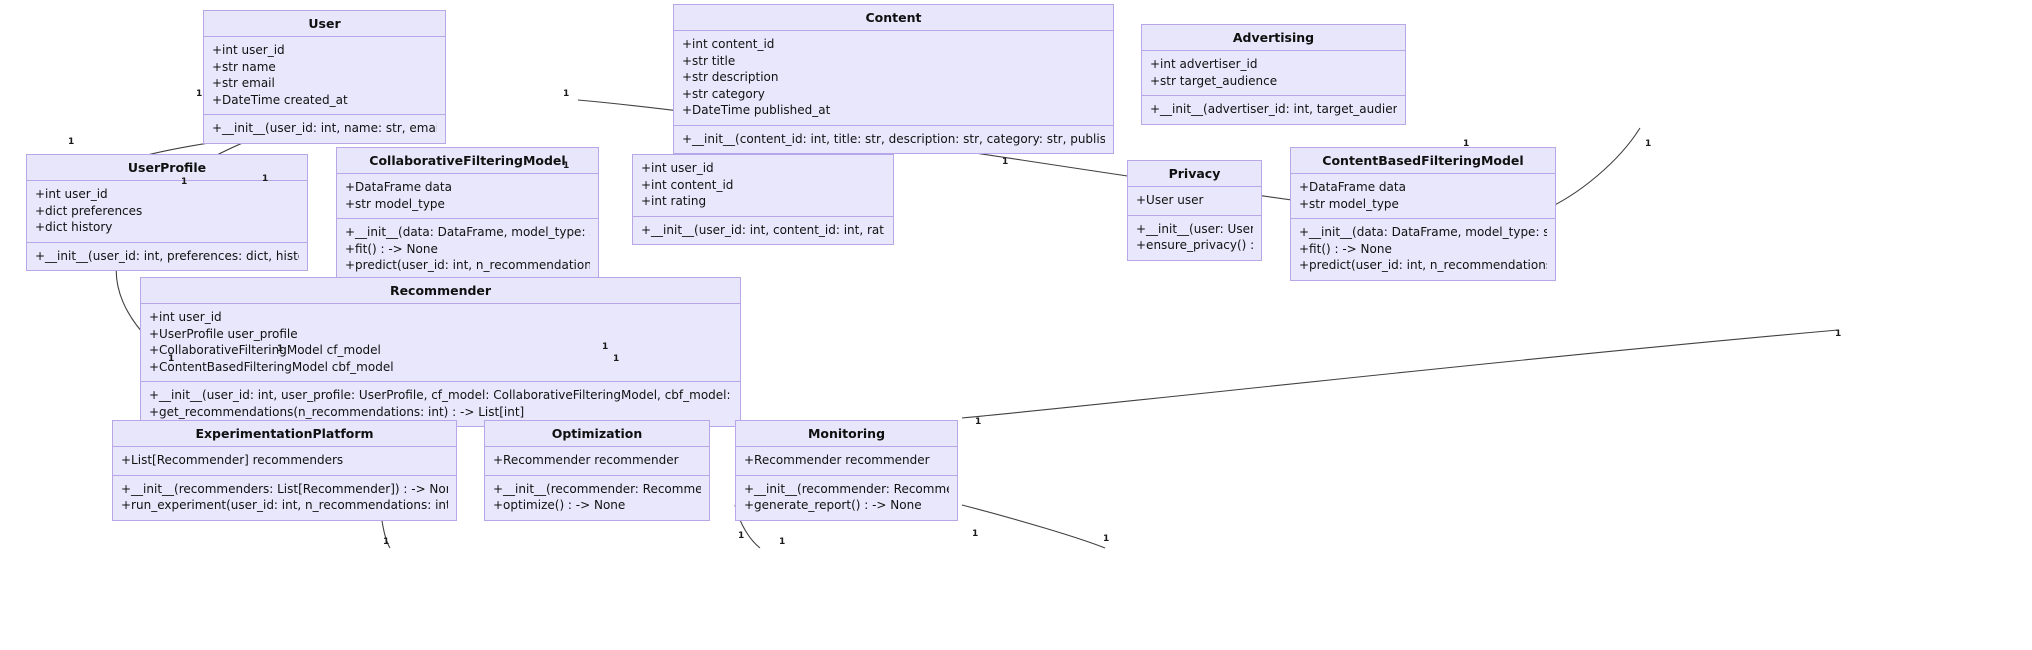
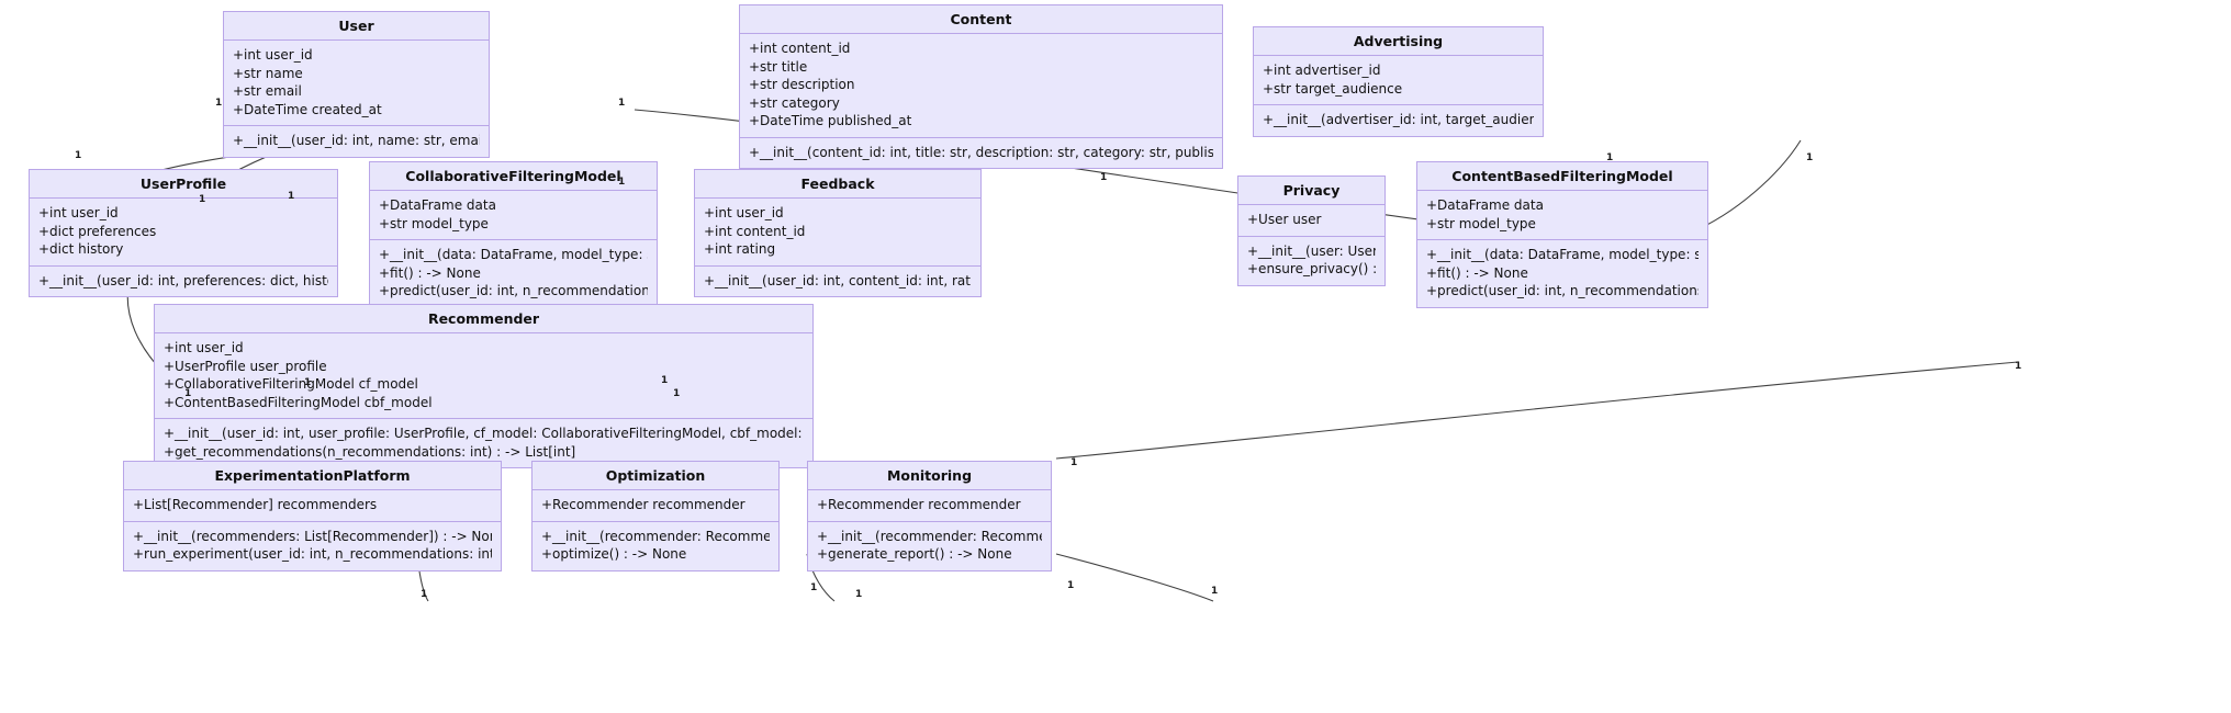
  User
  +int user_id
  +str name
  +str email
  +DateTime created_at
  +__init__(user_id: int, name: str, ema
  Content
  +int content_id
  +str title
  +str description
  +str category
  +DateTime published_at
  +__init__(content_id: int, title: str, description: str, category: str, publis
  Advertising
  +int advertiser_id
  +str target_audience
  +__init__(advertiser_id: int, target_audien
  UserProfile
  +int user_id
  +dict preferences
  +dict history
  +__init__(user_id: int, preferences: dict, hist
  CollaborativeFilteringModel
  +DataFrame data
  +str model_type
  +__init__(data: DataFrame, model_type:
  +fit() : -> None
+ Feedback
  +int user_id
  +int content_id
  +int rating
  +__init__(user_id: int, content_id: int, rat
  Privacy
  +User user
  +__init__(user: User
  +ensure_privacy() :
  ContentBasedFilteringModel
  +DataFrame data
  +str model_type
  +__init__(data: DataFrame, model_type: s
  +fit() : -> None
  Recommender
  +int user_id
  +UserProfile user_profile
  +CollaborativeFilteringModel cf_model
  +ContentBasedFilteringModel cbf_model
  +__init__(user_id: int, user_profile: UserProfile, cf_model: CollaborativeFilteringModel, cbf_model:
  +get_recommendations(n_recommendations: int) : -> List[int]
  ExperimentationPlatform
  +List[Recommender] recommenders
  +__init__(recommenders: List[Recommender]) : -> No
  Optimization
  +Recommender recommender
  +__init__(recommender: Recomme
  +optimize() : -> None
  Monitoring
  +Recommender recommender
  +generate_report() : -> None
  1
  1
  1
  1
  1
  1
  1
  1
  1
  1
  1
  1
  1
  1
  1
  1
  1
  1
  1
  1
